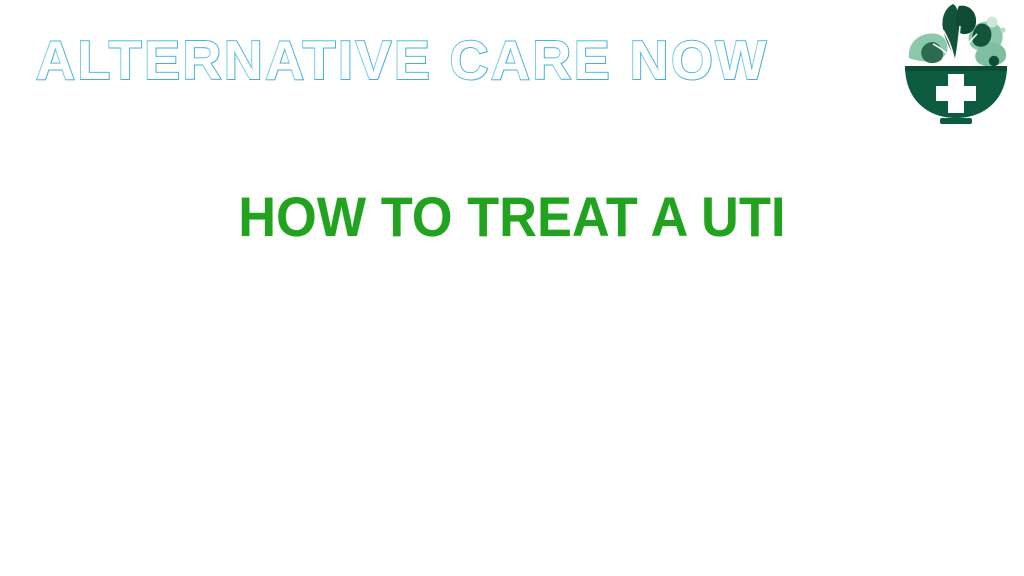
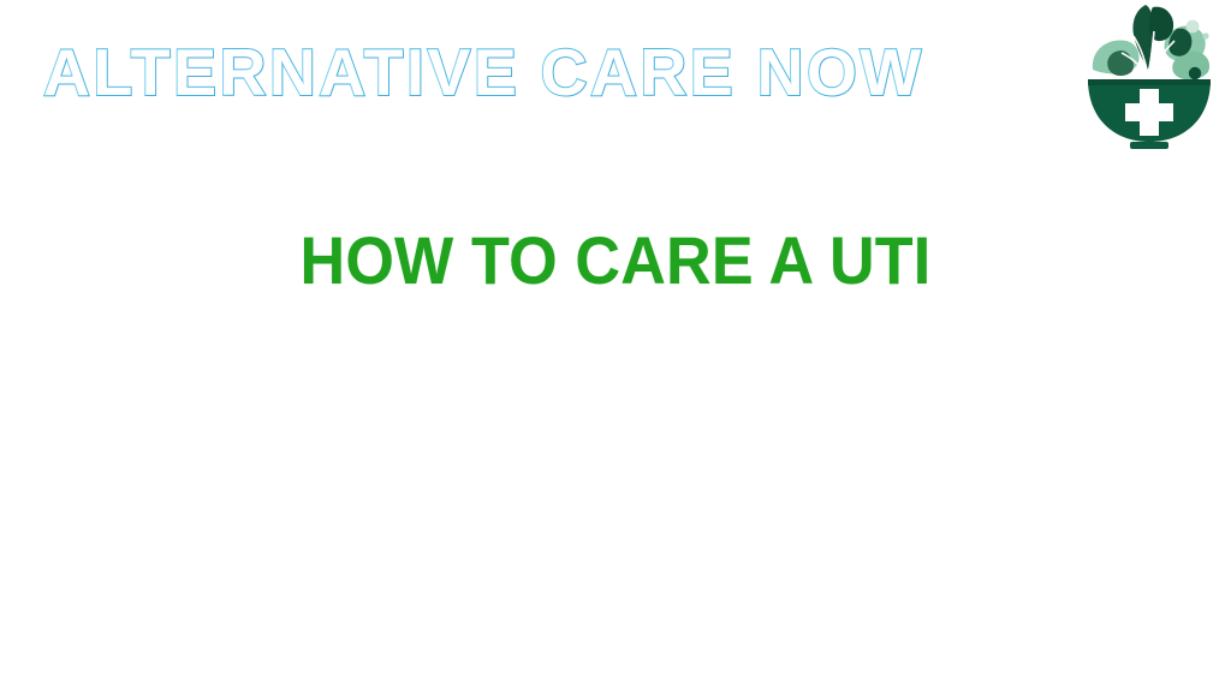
  ALTERNATIVE CARE NOW
- HOW TO TREAT A UTI
+ HOW TO CARE A UTI
